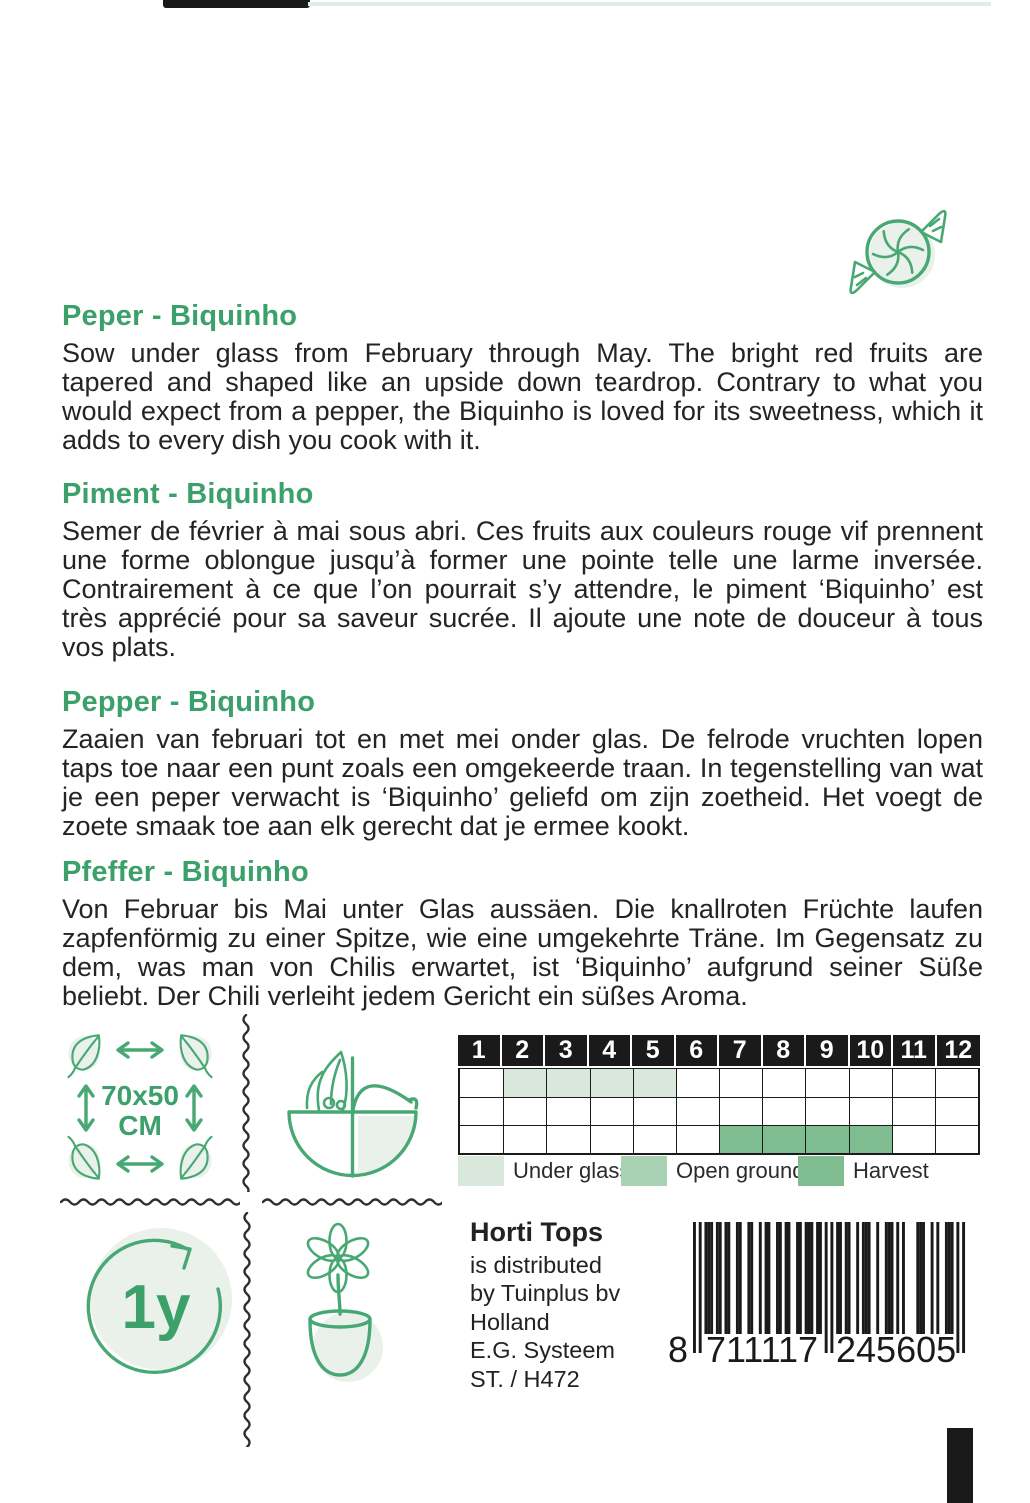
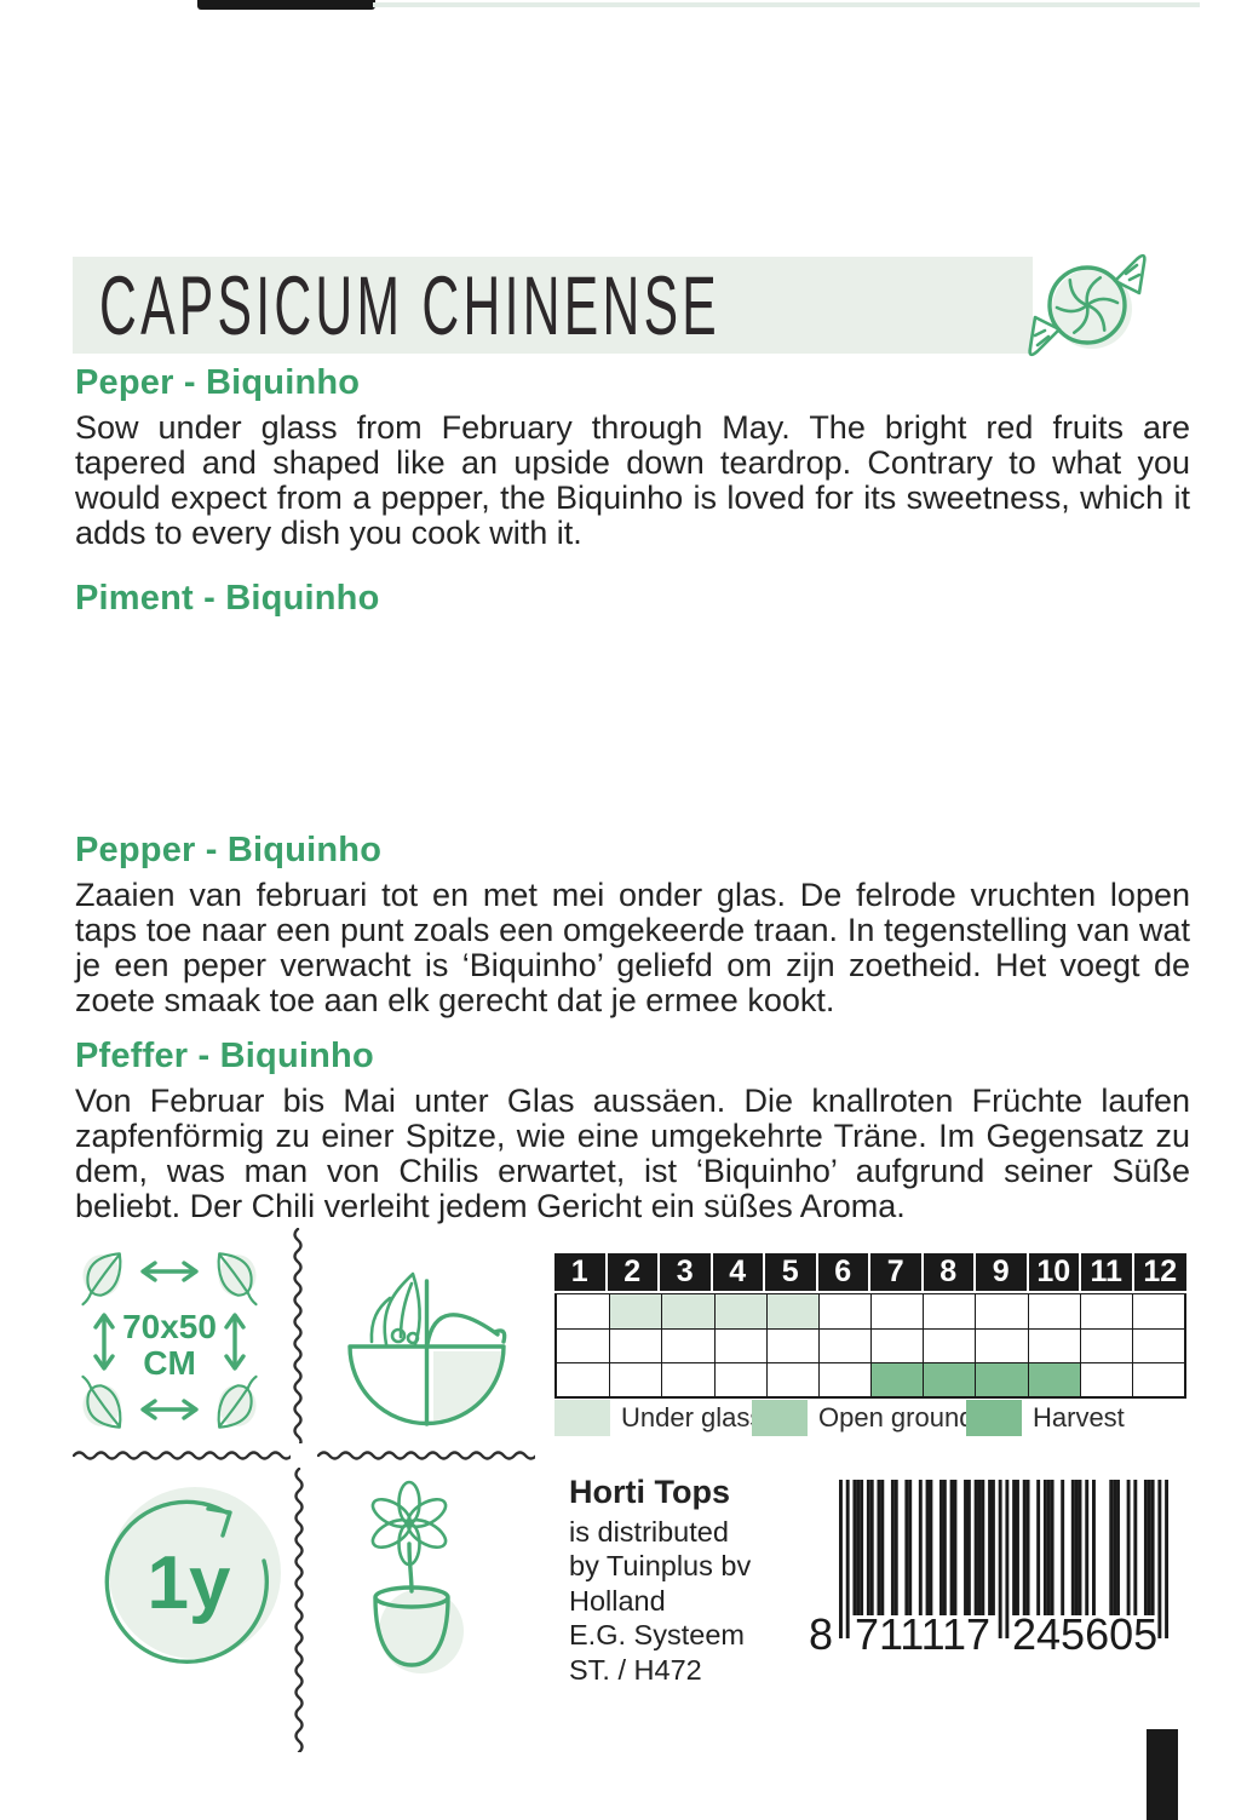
+ CAPSICUM CHINENSE
  Peper - Biquinho
  Sow under glass from February through May. The bright red fruits are tapered and shaped like an upside down teardrop. Contrary to what you would expect from a pepper, the Biquinho is loved for its sweetness, which it adds to every dish you cook with it.
  Piment - Biquinho
- Semer de février à mai sous abri. Ces fruits aux couleurs rouge vif prennent une forme oblongue jusqu’à former une pointe telle une larme inversée. Contrairement à ce que l’on pourrait s’y attendre, le piment ‘Biquinho’ est très apprécié pour sa saveur sucrée. Il ajoute une note de douceur à tous vos plats.
  Pepper - Biquinho
  Zaaien van februari tot en met mei onder glas. De felrode vruchten lopen taps toe naar een punt zoals een omgekeerde traan. In tegenstelling van wat je een peper verwacht is ‘Biquinho’ geliefd om zijn zoetheid. Het voegt de zoete smaak toe aan elk gerecht dat je ermee kookt.
  Pfeffer - Biquinho
  Von Februar bis Mai unter Glas aussäen. Die knallroten Früchte laufen zapfenförmig zu einer Spitze, wie eine umgekehrte Träne. Im Gegensatz zu dem, was man von Chilis erwartet, ist ‘Biquinho’ aufgrund seiner Süße beliebt. Der Chili verleiht jedem Gericht ein süßes Aroma.
  70x50
  CM
  1y
  1
  2
  3
  4
  5
  6
  7
  8
  9
  10
  11
  12
  Under glas
  Open groun
  Harvest
  Horti Tops
  is distributed
  by Tuinplus bv
  Holland
  E.G. Systeem
  ST. / H472
  8
  711117
  245605
